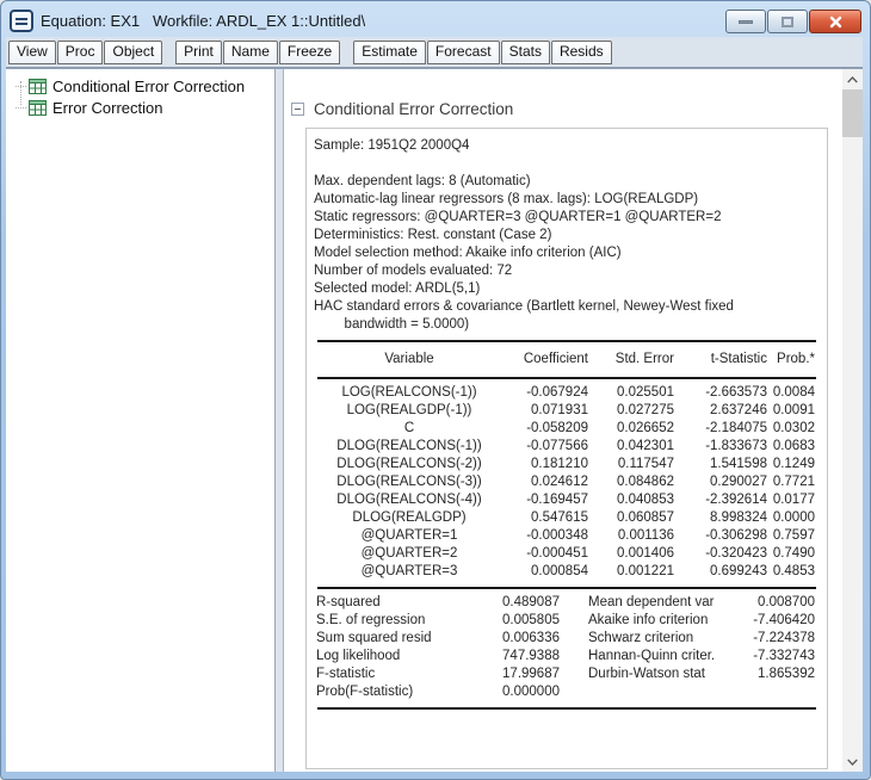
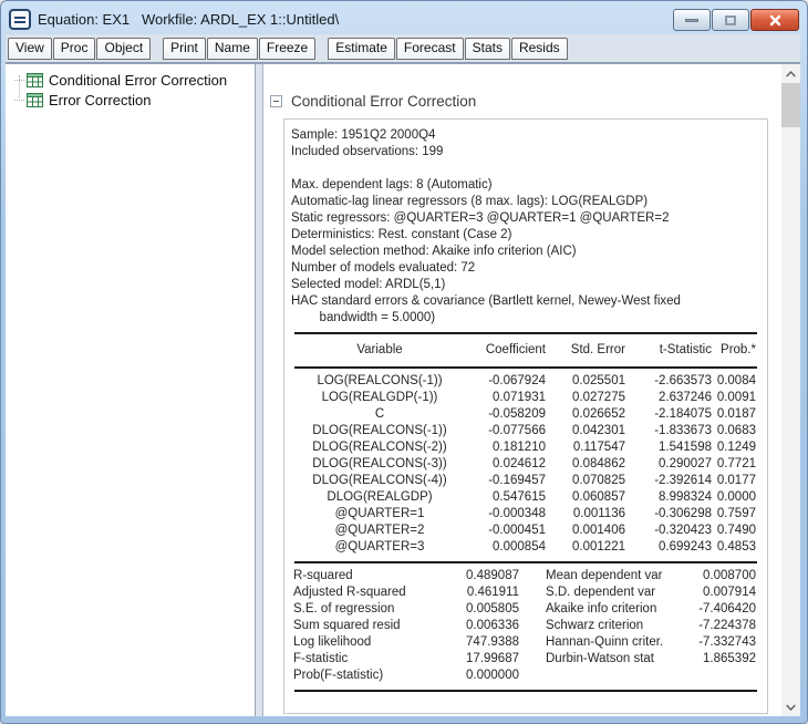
  Equation: EX1 Workfile: ARDL_EX 1::Untitled\
  View
  Proc
  Object
  Print
  Name
  Freeze
  Estimate
  Forecast
  Stats
  Resids
  Conditional Error Correction
  Error Correction
  Conditional Error Correction
  Sample: 1951Q2 2000Q4
+ Included observations: 199
  Max. dependent lags: 8 (Automatic)
  Automatic-lag linear regressors (8 max. lags): LOG(REALGDP)
  Static regressors: @QUARTER=3 @QUARTER=1 @QUARTER=2
  Deterministics: Rest. constant (Case 2)
  Model selection method: Akaike info criterion (AIC)
  Number of models evaluated: 72
  Selected model: ARDL(5,1)
  HAC standard errors & covariance (Bartlett kernel, Newey-West fixed
  bandwidth = 5.0000)
  Variable
  Coefficient
  Std. Error
  t-Statistic
  Prob.*
  LOG(REALCONS(-1))
  -0.067924
  0.025501
  -2.663573
  0.0084
  LOG(REALGDP(-1))
  0.071931
  0.027275
  2.637246
  0.0091
  C
  -0.058209
  0.026652
  -2.184075
- 0.0302
+ 0.0187
  DLOG(REALCONS(-1))
  -0.077566
  0.042301
  -1.833673
  0.0683
  DLOG(REALCONS(-2))
  0.181210
  0.117547
  1.541598
  0.1249
  DLOG(REALCONS(-3))
  0.024612
  0.084862
  0.290027
  0.7721
  DLOG(REALCONS(-4))
  -0.169457
- 0.040853
+ 0.070825
  -2.392614
  0.0177
  DLOG(REALGDP)
  0.547615
  0.060857
  8.998324
  0.0000
  @QUARTER=1
  -0.000348
  0.001136
  -0.306298
  0.7597
  @QUARTER=2
  -0.000451
  0.001406
  -0.320423
  0.7490
  @QUARTER=3
  0.000854
  0.001221
  0.699243
  0.4853
  R-squared
  0.489087
  Mean dependent var
  0.008700
+ Adjusted R-squared
+ 0.461911
+ S.D. dependent var
+ 0.007914
  S.E. of regression
  0.005805
  Akaike info criterion
  -7.406420
  Sum squared resid
  0.006336
  Schwarz criterion
  -7.224378
  Log likelihood
  747.9388
  Hannan-Quinn criter.
  -7.332743
  F-statistic
  17.99687
  Durbin-Watson stat
  1.865392
  Prob(F-statistic)
  0.000000
